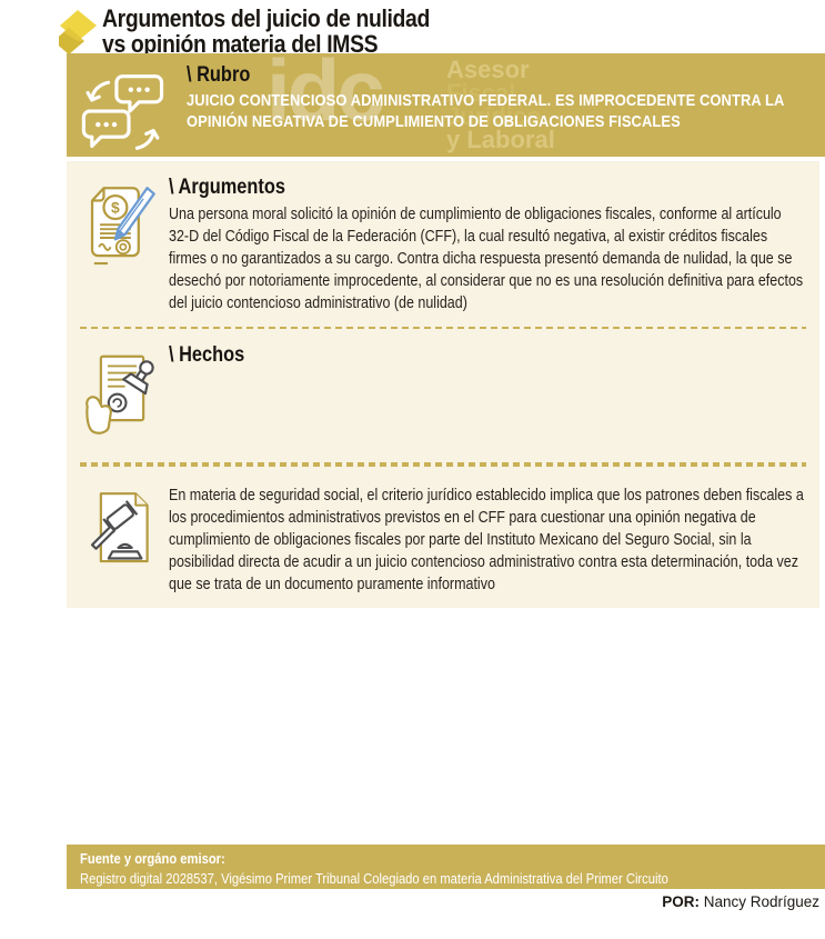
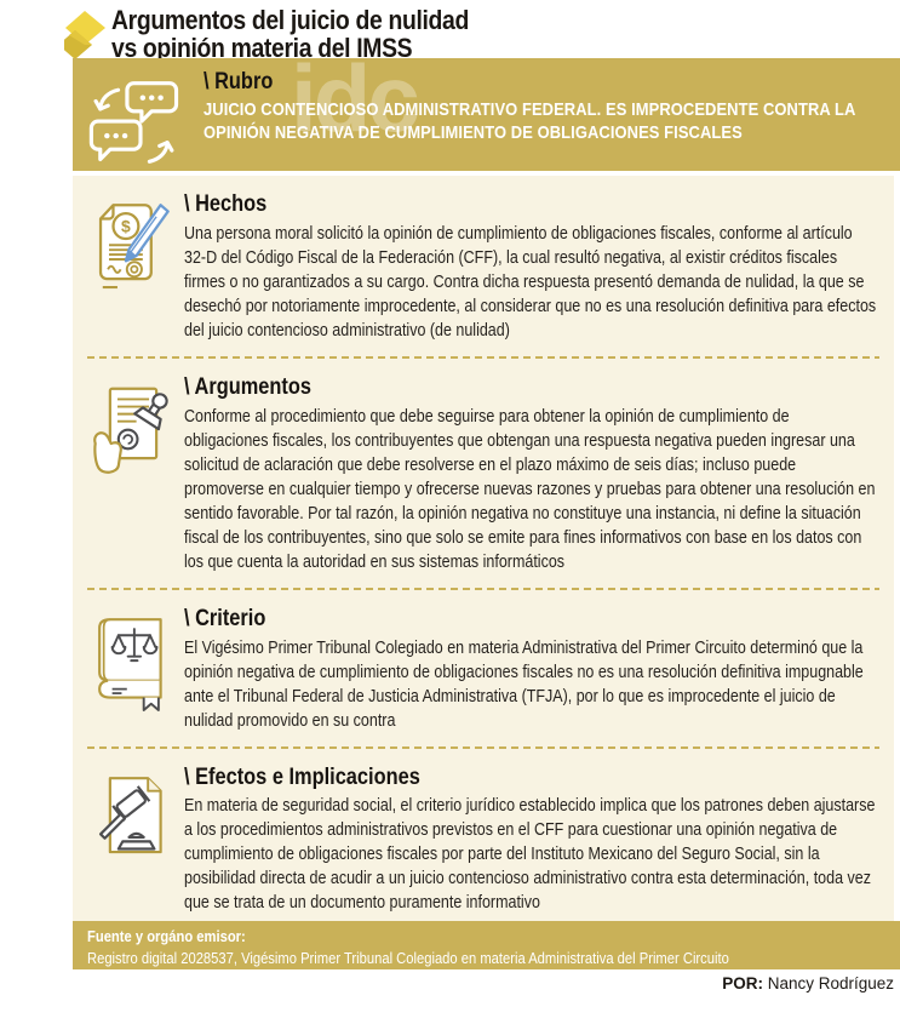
  Argumentos del juicio de nulidad
  vs opinión materia del IMSS
  idc
- Asesor
- Fiscal
- Jurídico
- y Laboral
  \ Rubro
  JUICIO CONTENCIOSO ADMINISTRATIVO FEDERAL. ES IMPROCEDENTE CONTRA LA OPINIÓN NEGATIVA DE CUMPLIMIENTO DE OBLIGACIONES FISCALES
  $
- \ Argumentos
+ \ Hechos
  Una persona moral solicitó la opinión de cumplimiento de obligaciones fiscales, conforme al artículo 32-D del Código Fiscal de la Federación (CFF), la cual resultó negativa, al existir créditos fiscales firmes o no garantizados a su cargo. Contra dicha respuesta presentó demanda de nulidad, la que se desechó por notoriamente improcedente, al considerar que no es una resolución definitiva para efectos del juicio contencioso administrativo (de nulidad)
- \ Hechos
+ \ Argumentos
+ Conforme al procedimiento que debe seguirse para obtener la opinión de cumplimiento de obligaciones fiscales, los contribuyentes que obtengan una respuesta negativa pueden ingresar una solicitud de aclaración que debe resolverse en el plazo máximo de seis días; incluso puede promoverse en cualquier tiempo y ofrecerse nuevas razones y pruebas para obtener una resolución en sentido favorable. Por tal razón, la opinión negativa no constituye una instancia, ni define la situación fiscal de los contribuyentes, sino que solo se emite para fines informativos con base en los datos con los que cuenta la autoridad en sus sistemas informáticos
+ \ Criterio
+ El Vigésimo Primer Tribunal Colegiado en materia Administrativa del Primer Circuito determinó que la opinión negativa de cumplimiento de obligaciones fiscales no es una resolución definitiva impugnable ante el Tribunal Federal de Justicia Administrativa (TFJA), por lo que es improcedente el juicio de nulidad promovido en su contra
+ \ Efectos e Implicaciones
- En materia de seguridad social, el criterio jurídico establecido implica que los patrones deben fiscales a los procedimientos administrativos previstos en el CFF para cuestionar una opinión negativa de cumplimiento de obligaciones fiscales por parte del Instituto Mexicano del Seguro Social, sin la posibilidad directa de acudir a un juicio contencioso administrativo contra esta determinación, toda vez que se trata de un documento puramente informativo
+ En materia de seguridad social, el criterio jurídico establecido implica que los patrones deben ajustarse a los procedimientos administrativos previstos en el CFF para cuestionar una opinión negativa de cumplimiento de obligaciones fiscales por parte del Instituto Mexicano del Seguro Social, sin la posibilidad directa de acudir a un juicio contencioso administrativo contra esta determinación, toda vez que se trata de un documento puramente informativo
  Fuente y orgáno emisor: Registro digital 2028537, Vigésimo Primer Tribunal Colegiado en materia Administrativa del Primer Circuito
  POR: Nancy Rodríguez
